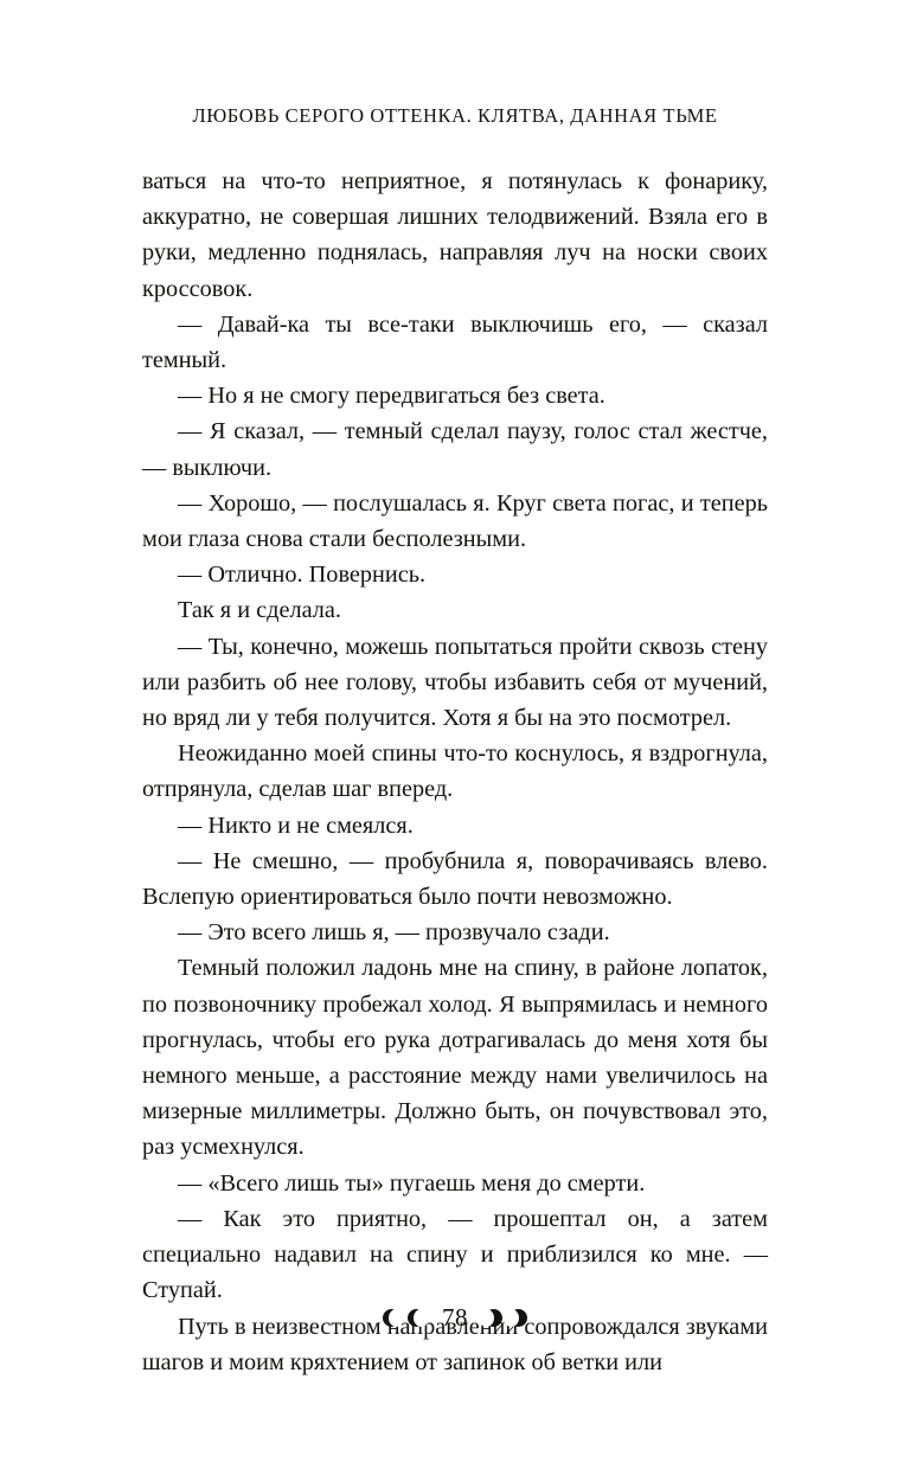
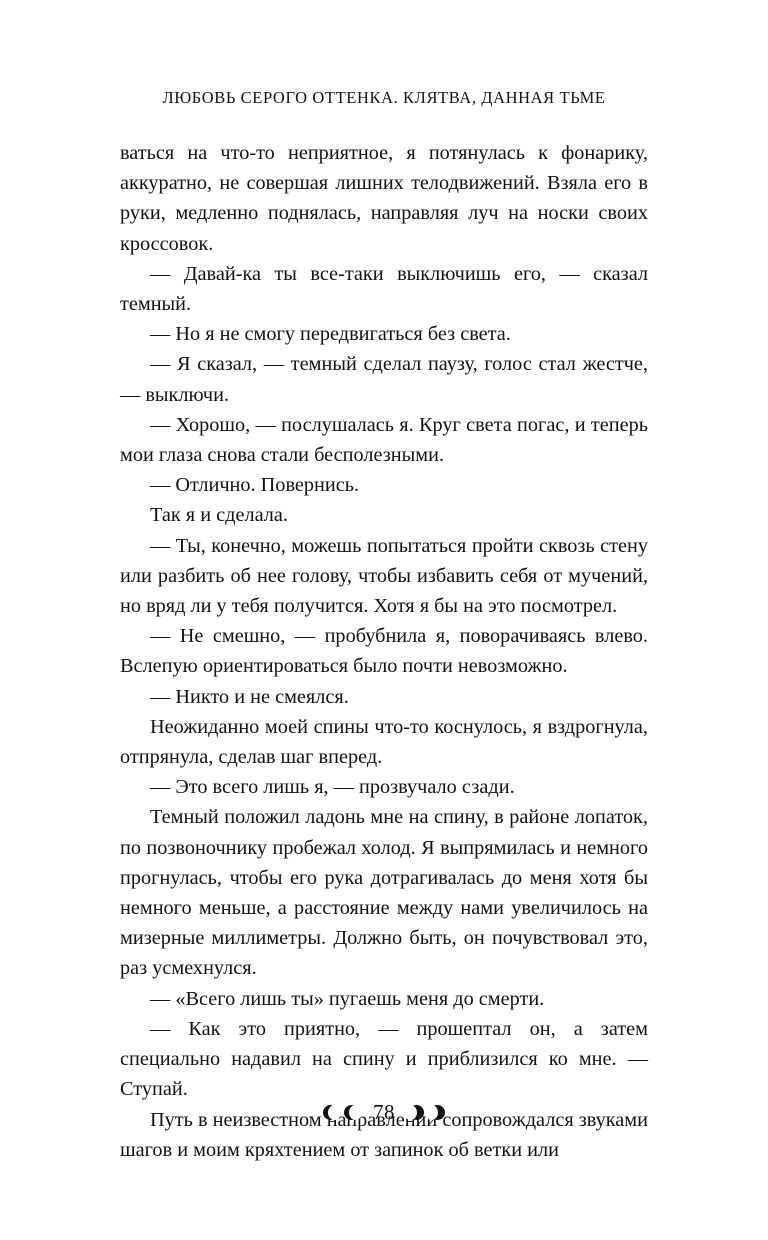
  ЛЮБОВЬ СЕРОГО ОТТЕНКА. КЛЯТВА, ДАННАЯ ТЬМЕ
  ваться на что-то неприятное, я потянулась к фонарику, аккуратно, не совершая лишних телодвижений. Взяла его в руки, медленно поднялась, направляя луч на носки своих кроссовок.
  — Давай-ка ты все-таки выключишь его, — сказал темный.
  — Но я не смогу передвигаться без света.
  — Я сказал, — темный сделал паузу, голос стал жестче, — выключи.
  — Хорошо, — послушалась я. Круг света погас, и теперь мои глаза снова стали бесполезными.
  — Отлично. Повернись.
  Так я и сделала.
  — Ты, конечно, можешь попытаться пройти сквозь стену или разбить об нее голову, чтобы избавить себя от мучений, но вряд ли у тебя получится. Хотя я бы на это посмотрел.
- Неожиданно моей спины что-то коснулось, я вздрогнула, отпрянула, сделав шаг вперед.
+ — Не смешно, — пробубнила я, поворачиваясь влево. Вслепую ориентироваться было почти невозможно.
  — Никто и не смеялся.
- — Не смешно, — пробубнила я, поворачиваясь влево. Вслепую ориентироваться было почти невозможно.
+ Неожиданно моей спины что-то коснулось, я вздрогнула, отпрянула, сделав шаг вперед.
  — Это всего лишь я, — прозвучало сзади.
  Темный положил ладонь мне на спину, в районе лопаток, по позвоночнику пробежал холод. Я выпрямилась и немного прогнулась, чтобы его рука дотрагивалась до меня хотя бы немного меньше, а расстояние между нами увеличилось на мизерные миллиметры. Должно быть, он почувствовал это, раз усмехнулся.
  — «Всего лишь ты» пугаешь меня до смерти.
  — Как это приятно, — прошептал он, а затем специально надавил на спину и приблизился ко мне. — Ступай.
  Путь в неизвестномаравлеи сопровождался звуками шагов и моим кряхтением от запинок об ветки или
  78
